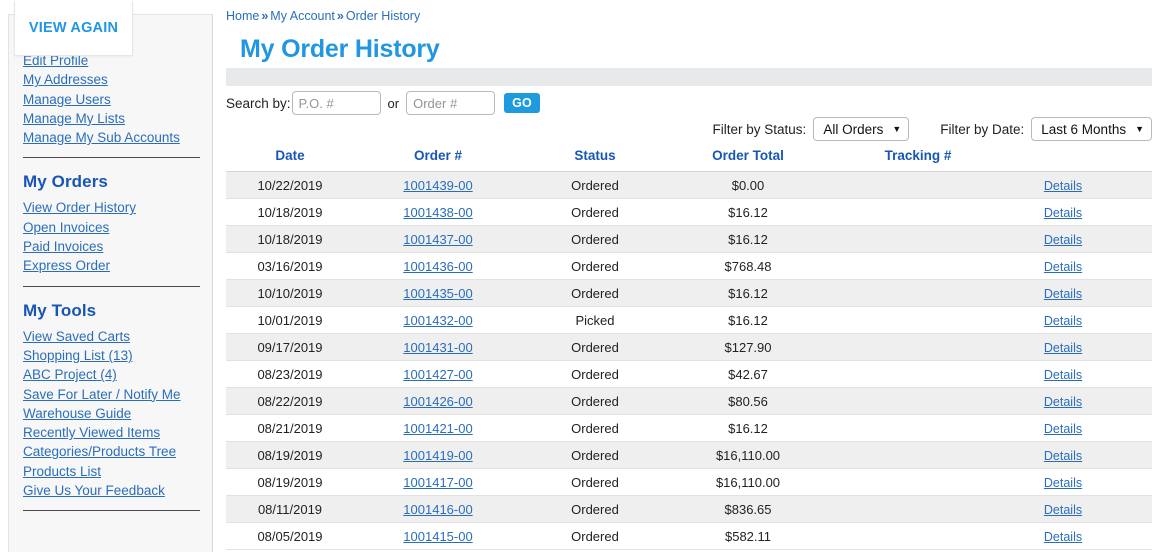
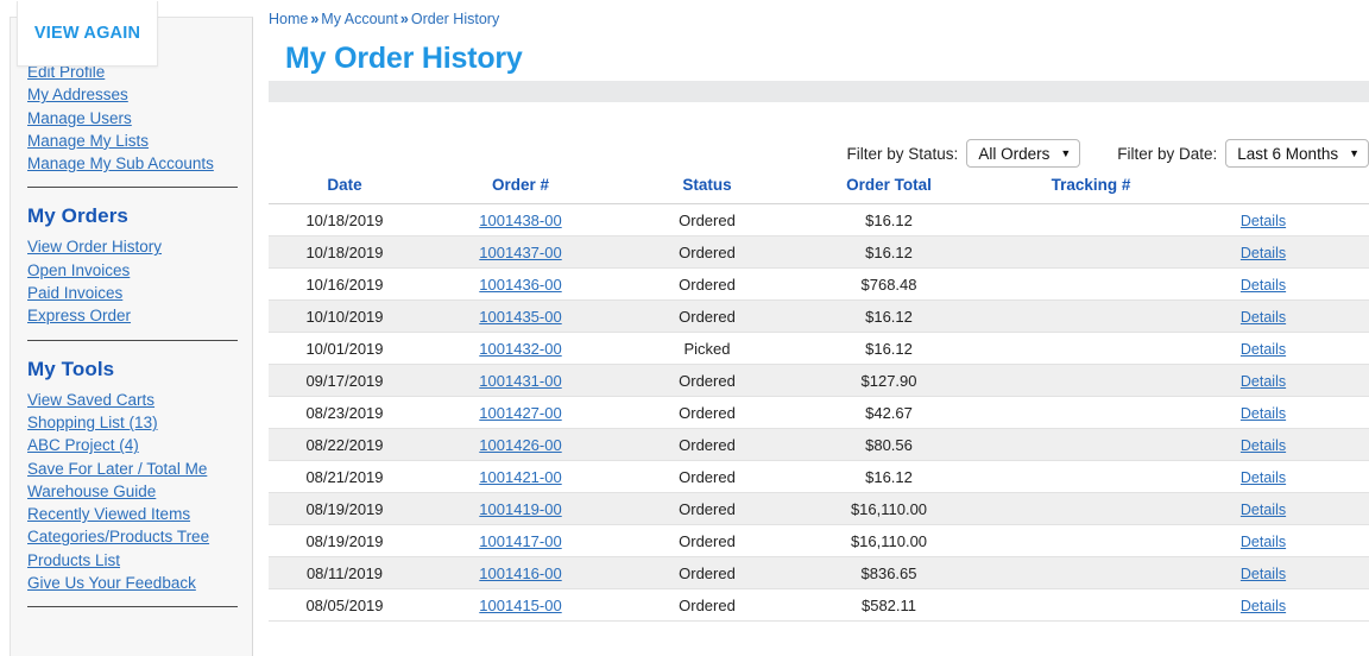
  Edit Profile
  My Addresses
  Manage Users
  Manage My Lists
  Manage My Sub Accounts
  My Orders
  View Order History
  Open Invoices
  Paid Invoices
  Express Order
  My Tools
  View Saved Carts
  Shopping List (13)
  ABC Project (4)
- Save For Later / Notify Me
+ Save For Later / Total Me
  Warehouse Guide
  Recently Viewed Items
  Categories/Products Tree
  Products List
  Give Us Your Feedback
  VIEW AGAIN
  Home » My Account » Order History
  My Order History
- Search by:
- P.O. #
- or
- Order #
- GO
  Filter by Status:
  All Orders
  ▼
  Filter by Date:
  Last 6 Months
  ▼
  Date	Order #	Status	Order Total	Tracking #
- 10/22/2019	1001439-00	Ordered	$0.00		Details
  10/18/2019	1001438-00	Ordered	$16.12		Details
  10/18/2019	1001437-00	Ordered	$16.12		Details
- 03/16/2019	1001436-00	Ordered	$768.48		Details
+ 10/16/2019	1001436-00	Ordered	$768.48		Details
  10/10/2019	1001435-00	Ordered	$16.12		Details
  10/01/2019	1001432-00	Picked	$16.12		Details
  09/17/2019	1001431-00	Ordered	$127.90		Details
  08/23/2019	1001427-00	Ordered	$42.67		Details
  08/22/2019	1001426-00	Ordered	$80.56		Details
  08/21/2019	1001421-00	Ordered	$16.12		Details
  08/19/2019	1001419-00	Ordered	$16,110.00		Details
  08/19/2019	1001417-00	Ordered	$16,110.00		Details
  08/11/2019	1001416-00	Ordered	$836.65		Details
  08/05/2019	1001415-00	Ordered	$582.11		Details
